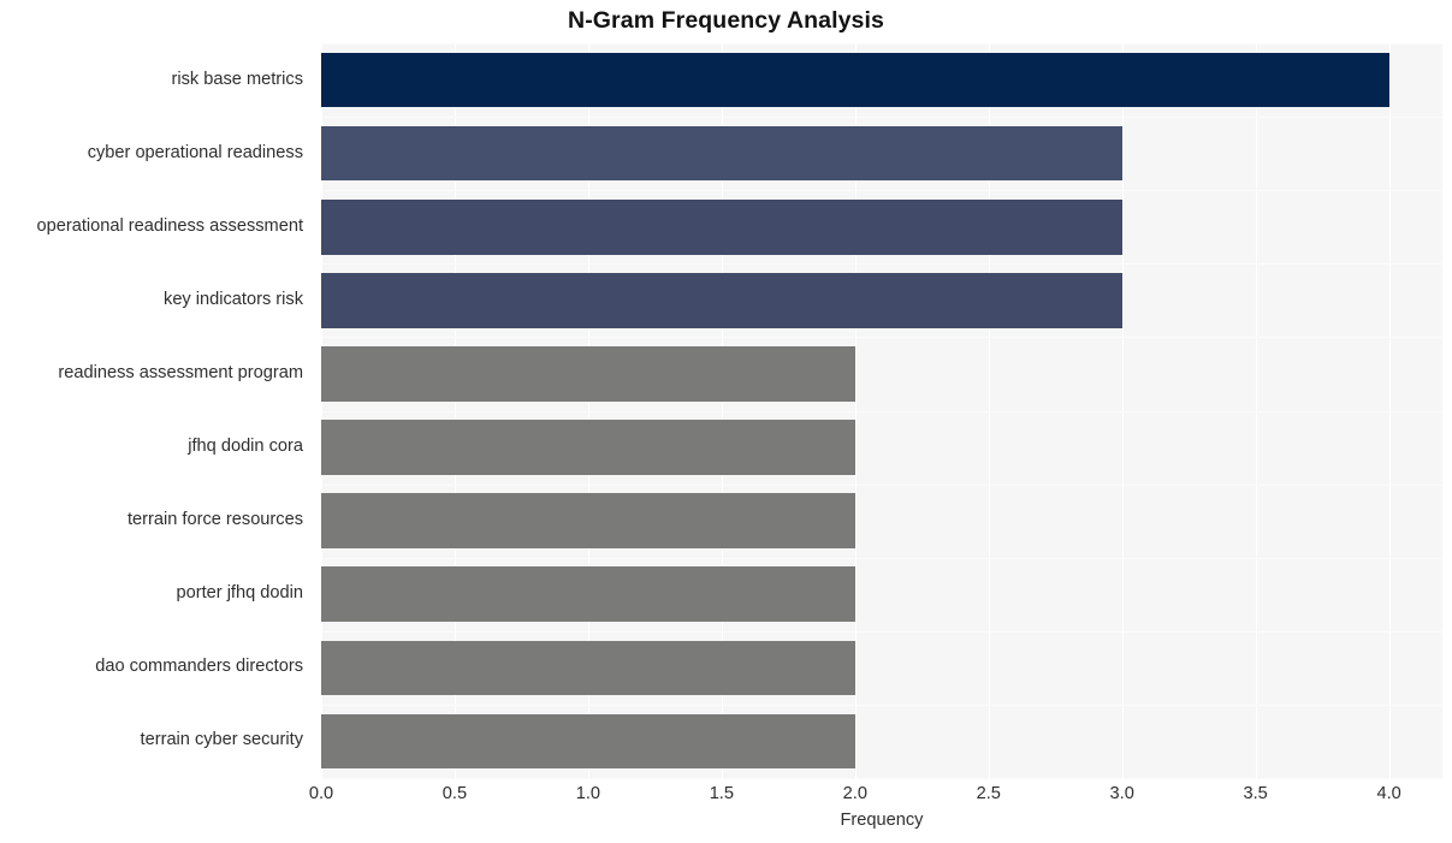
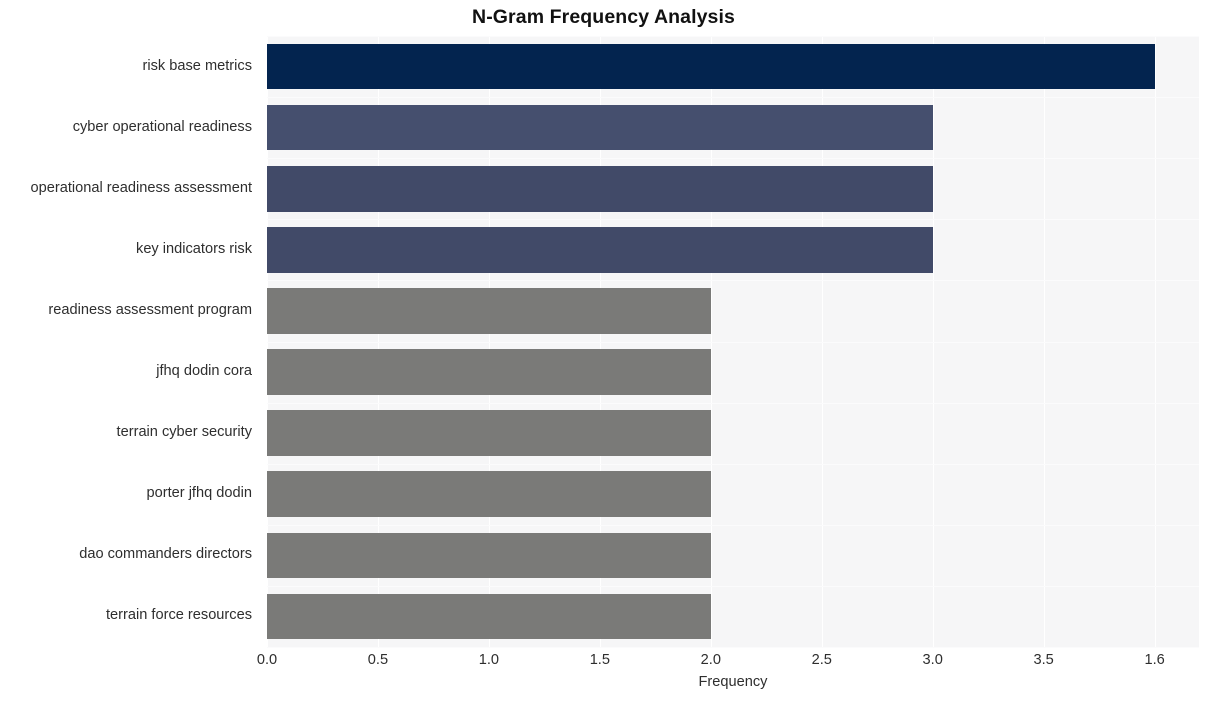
  N-Gram Frequency Analysis
  risk base metrics
  cyber operational readiness
  operational readiness assessment
  key indicators risk
  readiness assessment program
  jfhq dodin cora
- terrain force resources
+ terrain cyber security
  porter jfhq dodin
  dao commanders directors
- terrain cyber security
+ terrain force resources
  0.0
  0.5
  1.0
  1.5
  2.0
  2.5
  3.0
  3.5
- 4.0
+ 1.6
  Frequency
